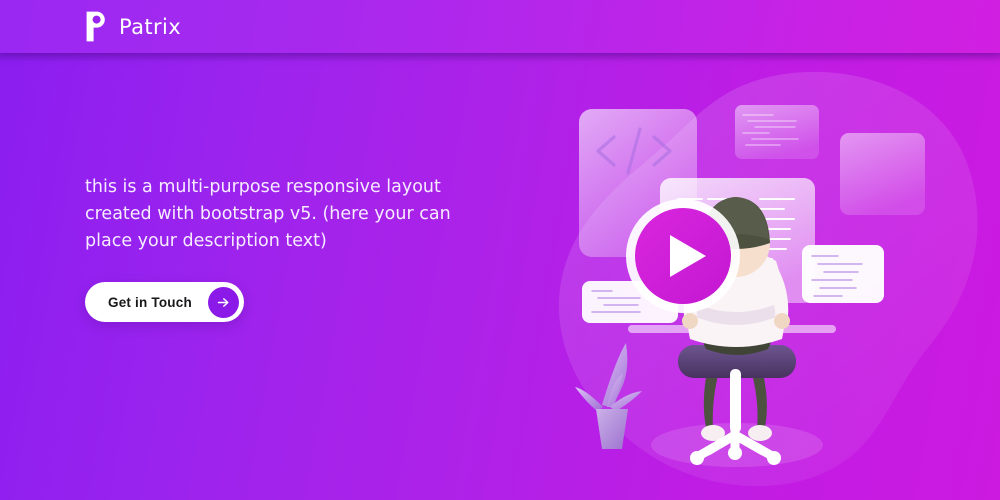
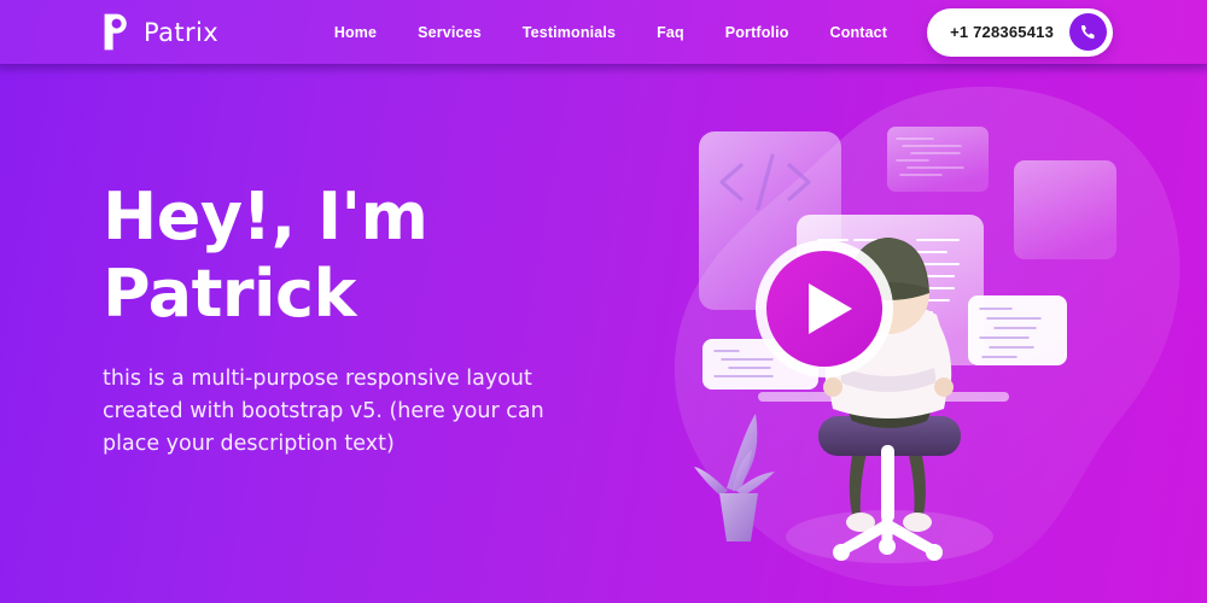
  Patrix
+ Home
+ Services
+ Testimonials
+ Faq
+ Portfolio
+ Contact
+ +1 728365413
+ Hey!, I'm
+ Patrick
  this is a multi-purpose responsive layout
  created with bootstrap v5. (here your can
  place your description text)
- Get in Touch
